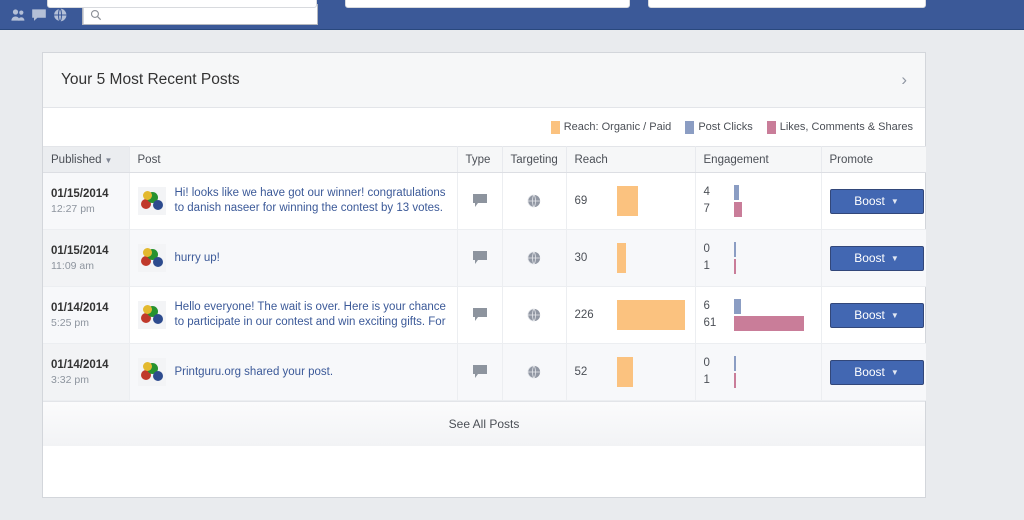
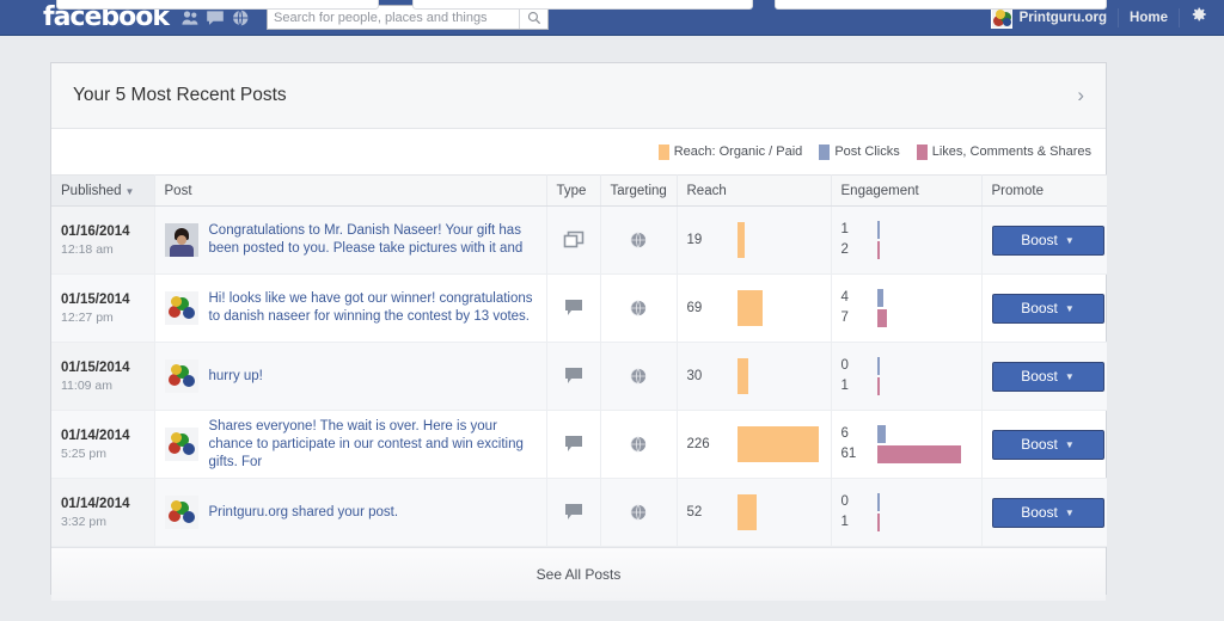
+ facebook
+ Search for people, places and things
+ Printguru.org
+ Home
  Your 5 Most Recent Posts
  ›
  Reach: Organic / Paid
  Post Clicks
  Likes, Comments & Shares
  Published ▼	Post	Type	Targeting	Reach	Engagement	Promote
+ 01/16/201412:18 am	Congratulations to Mr. Danish Naseer! Your gift has been posted to you. Please take pictures with it and			19	12	Boost ▼
  01/15/201412:27 pm	Hi! looks like we have got our winner! congratulations to danish naseer for winning the contest by 13 votes.			69	47	Boost ▼
  01/15/201411:09 am	hurry up!			30	01	Boost ▼
- 01/14/20145:25 pm	Hello everyone! The wait is over. Here is your chance to participate in our contest and win exciting gifts. For			226	661	Boost ▼
+ 01/14/20145:25 pm	Shares everyone! The wait is over. Here is your chance to participate in our contest and win exciting gifts. For			226	661	Boost ▼
  01/14/20143:32 pm	Printguru.org shared your post.			52	01	Boost ▼
  See All Posts
